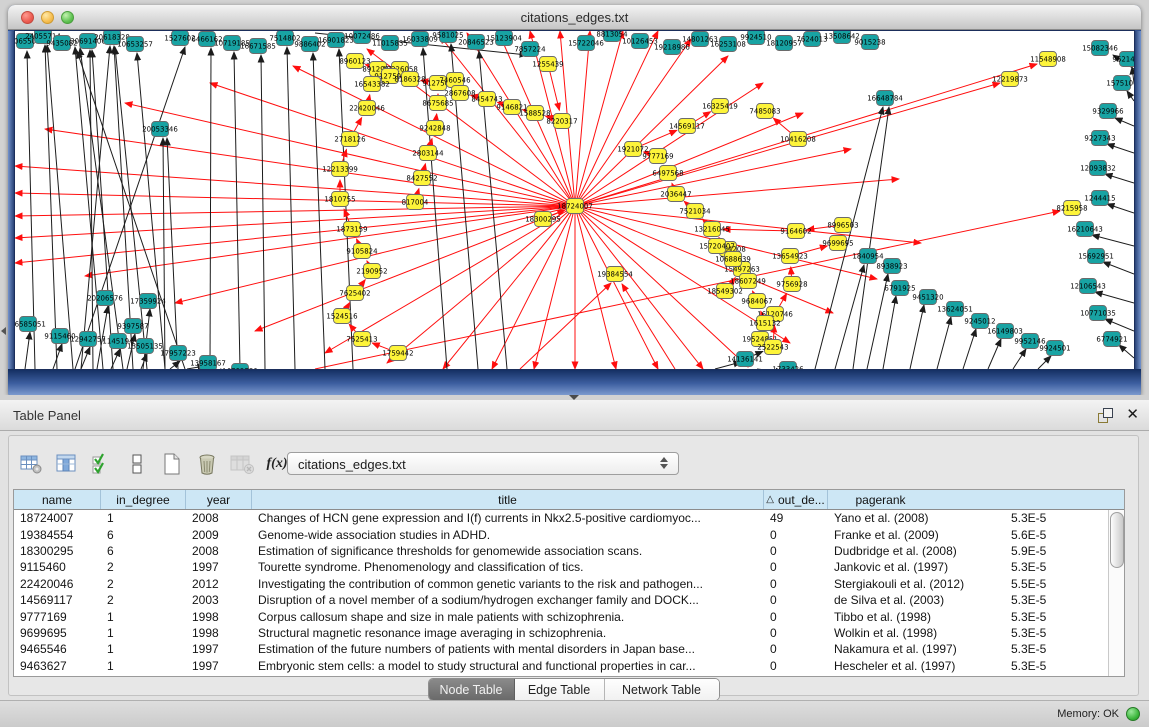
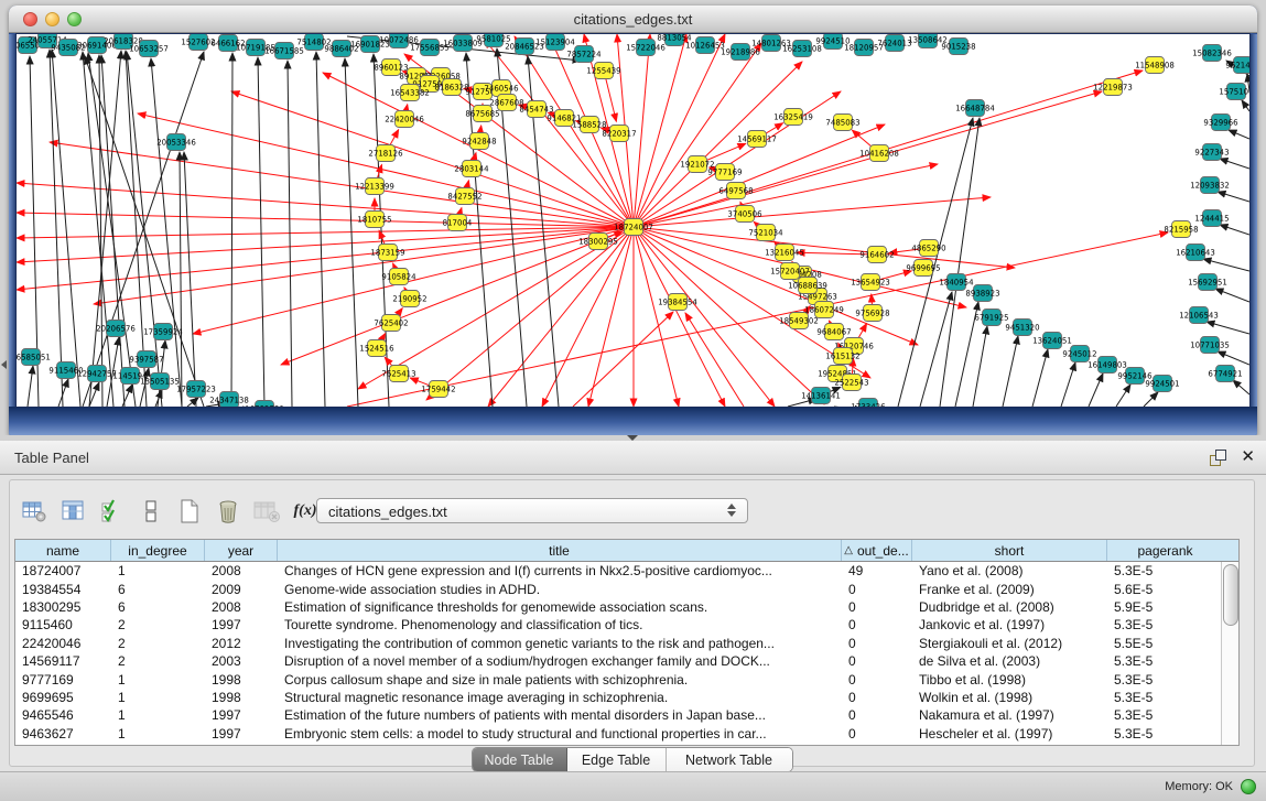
  citations_edges.txt
  06550
  240557
  9435082
  3069140
  2061832
  10653257
  1527602
  6466162
  10719185
  16671585
  7514802
  9886402
  16901823
  10072486
- 11015835
+ 17556855
  16033809
  9581025
  20846523
  15123904
  7857224
  15722046
  8813054
  10126453
  19218986
  14801263
  16253108
  9924510
  18120957
  7624013
  13508642
  9015238
  15082346
  96214
  157510
  9329966
  9227343
  12093832
  1244415
  16210643
  15692951
  12106543
  10771035
  6774921
  16648784
  1840954
  8938923
  6791925
  9451320
  13624051
  9245012
  16149803
  9952146
  9924501
  14136141
  6585051
  9115460
  12942757
  1145194
  20206576
  9397587
  17359924
  13505135
  17957223
- 13958167
+ 24347138
  20053346
  8960123
  12750
  8186328
  91275
  16543382
  7460546
  2867608
  8675685
  8454743
  9146821
  1588528
  8220317
  22420046
  9242848
  2718126
  2803144
  12213399
  8427552
  1810755
  817004
  1255439
  1873159
  9105824
  2190952
  7625402
  1524516
  7625413
  1759442
  18724007
  18300295
  1921072
  9777169
  6497568
- 2036447
+ 3740506
  7521034
  13216045
  15497263
  18549302
  19384554
  15720407
  10688639
  18607249
  13654923
  9699695
  9756928
  9684067
  16120746
  1615132
  2522543
  16325419
  7485083
  10416208
  12219873
  11548908
  8215958
  9164602
- 8996503
+ 4865290
  14569117
  Table Panel
  ✕
  f(x)
  citations_edges.txt
  name
  in_degree
  year
  title
  △
  out_de...
+ short
  pagerank
  18724007
  1
  2008
  Changes of HCN gene expression and I(f) currents in Nkx2.5-positive cardiomyoc...
  49
  Yano et al. (2008)
  5.3E-5
  19384554
  6
  2009
  Genome-wide association studies in ADHD.
  0
  Franke et al. (2009)
  5.6E-5
  18300295
  6
  2008
  Estimation of significance thresholds for genomewide association scans.
  0
  Dudbridge et al. (2008)
  5.9E-5
  9115460
  2
  1997
  Tourette syndrome. Phenomenology and classification of tics.
  0
  Jankovic et al. (1997)
  5.3E-5
  22420046
  2
  2012
  Investigating the contribution of common genetic variants to the risk and pathogen...
  0
  Stergiakouli et al. (2012)
  5.5E-5
  14569117
  2
  2003
  Disruption of a novel member of a sodium/hydrogen exchanger family and DOCK...
  0
  de Silva et al. (2003)
  5.3E-5
  9777169
  1
  1998
  Corpus callosum shape and size in male patients with schizophrenia.
  0
  Tibbo et al. (1998)
  5.3E-5
  9699695
  1
  1998
  Structural magnetic resonance image averaging in schizophrenia.
  0
  Wolkin et al. (1998)
  5.3E-5
  9465546
  1
  1997
  Estimation of the future numbers of patients with mental disorders in Japan base...
  0
  Nakamura et al. (1997)
  5.3E-5
  9463627
  1
  1997
  Embryonic stem cells: a model to study structural and functional properties in car...
  0
  Hescheler et al. (1997)
  5.3E-5
  Node Table
  Edge Table
  Network Table
  Memory: OK
